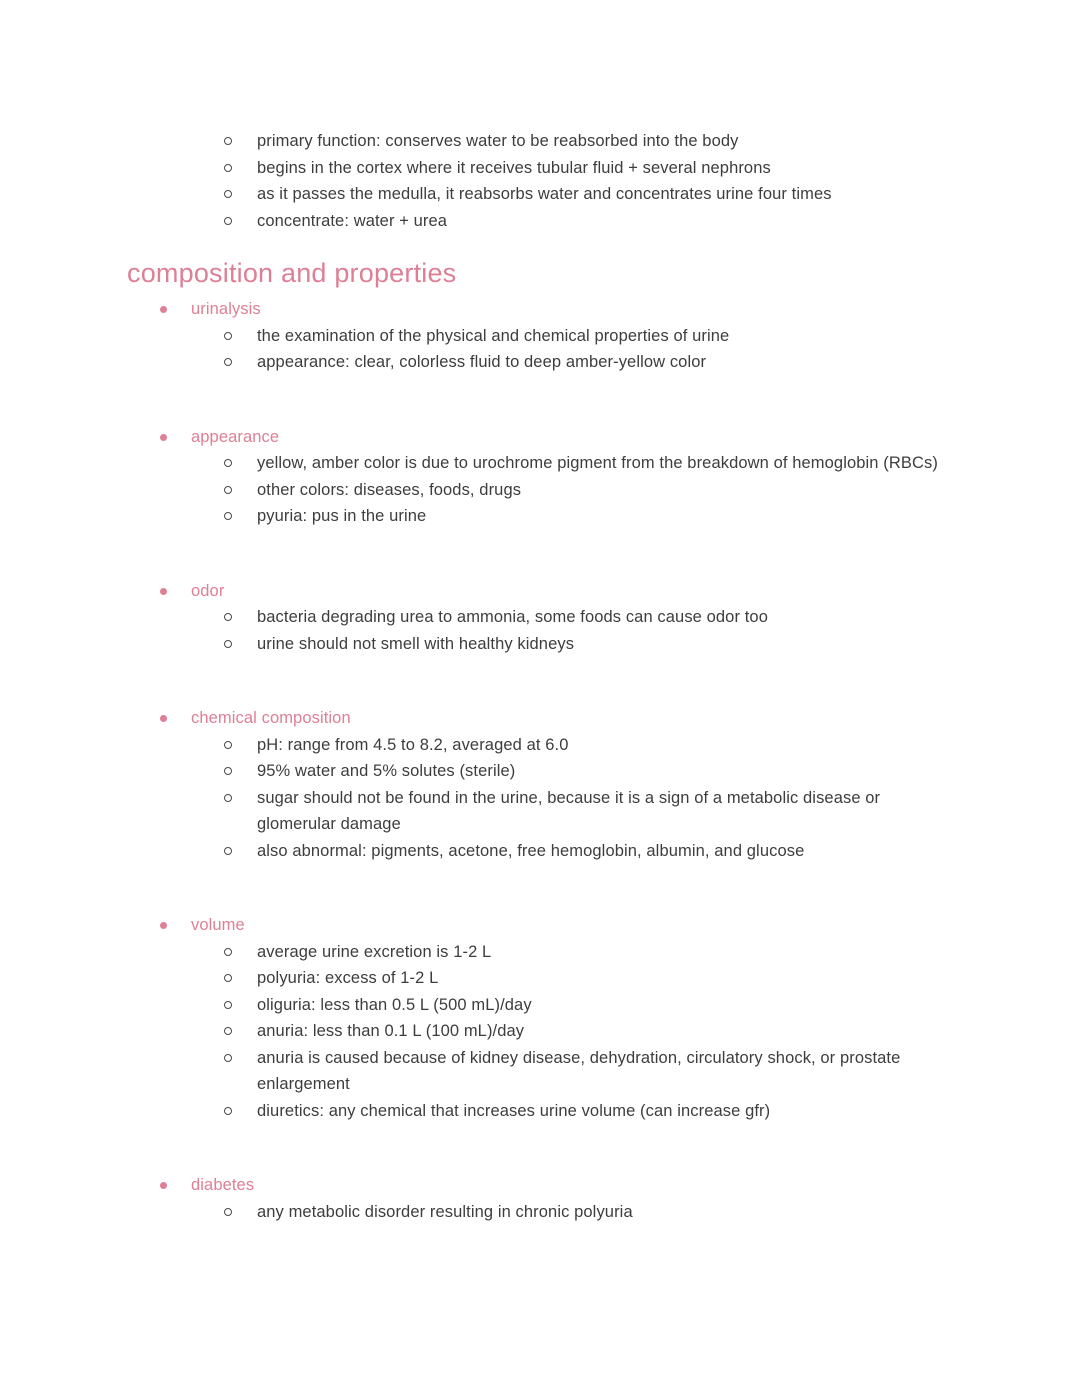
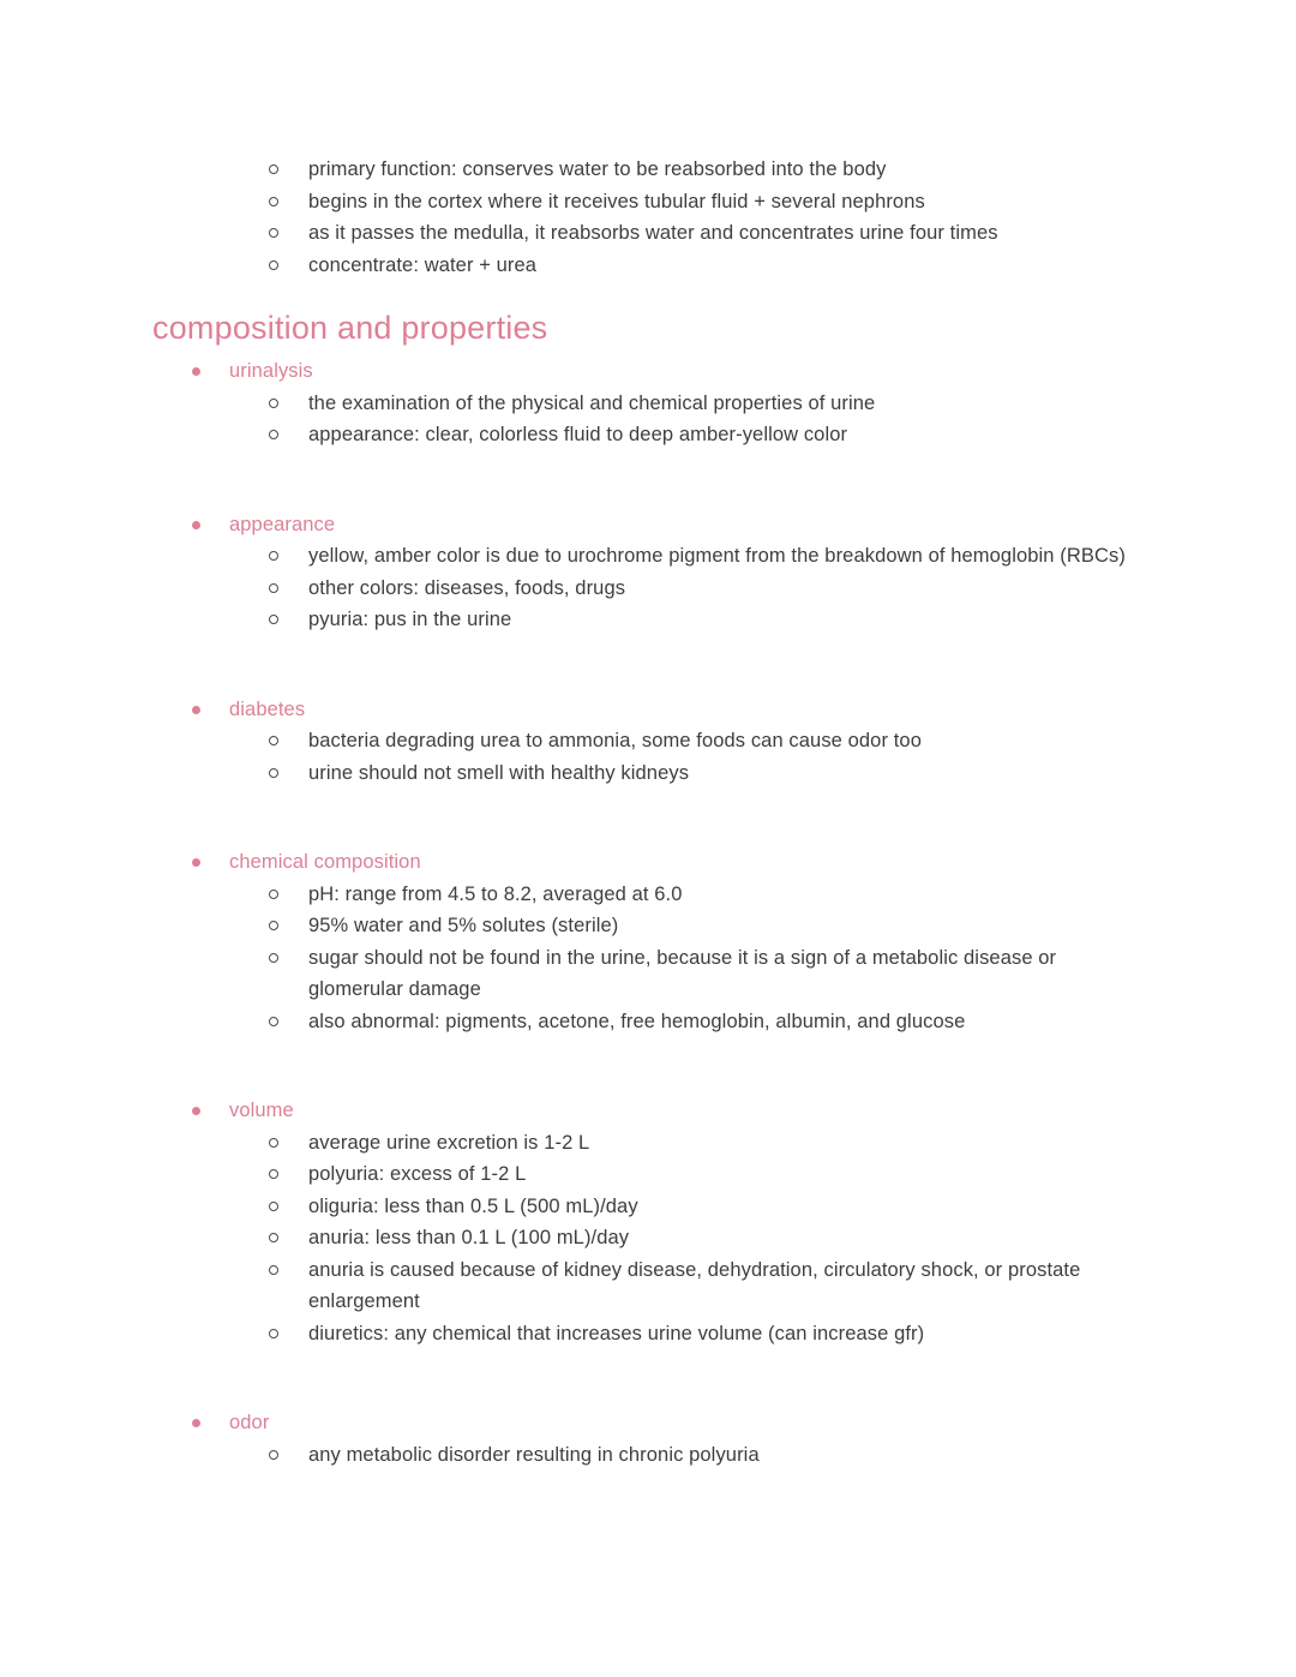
  primary function: conserves water to be reabsorbed into the body
  begins in the cortex where it receives tubular fluid + several nephrons
  as it passes the medulla, it reabsorbs water and concentrates urine four times
  concentrate: water + urea
  composition and properties
  urinalysis
  the examination of the physical and chemical properties of urine
  appearance: clear, colorless fluid to deep amber-yellow color
  appearance
  yellow, amber color is due to urochrome pigment from the breakdown of hemoglobin (RBCs)
  other colors: diseases, foods, drugs
  pyuria: pus in the urine
- odor
+ diabetes
  bacteria degrading urea to ammonia, some foods can cause odor too
  urine should not smell with healthy kidneys
  chemical composition
  pH: range from 4.5 to 8.2, averaged at 6.0
  95% water and 5% solutes (sterile)
  sugar should not be found in the urine, because it is a sign of a metabolic disease or glomerular damage
  also abnormal: pigments, acetone, free hemoglobin, albumin, and glucose
  volume
  average urine excretion is 1-2 L
  polyuria: excess of 1-2 L
  oliguria: less than 0.5 L (500 mL)/day
  anuria: less than 0.1 L (100 mL)/day
  anuria is caused because of kidney disease, dehydration, circulatory shock, or prostate enlargement
  diuretics: any chemical that increases urine volume (can increase gfr)
- diabetes
+ odor
  any metabolic disorder resulting in chronic polyuria
